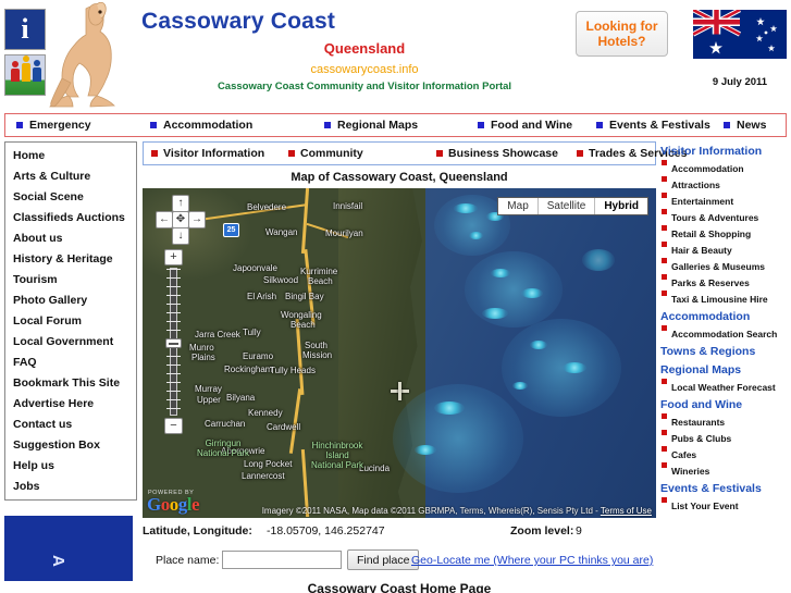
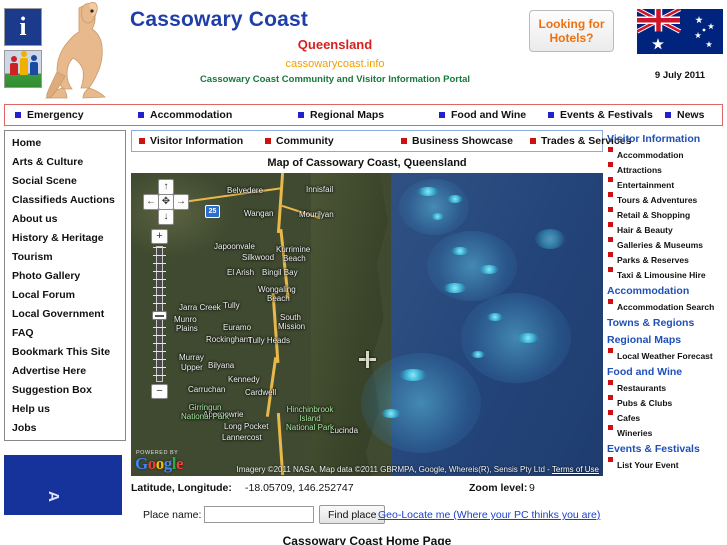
  i
  Cassowary Coast
  Queensland
  cassowarycoast.info
  Cassowary Coast Community and Visitor Information Portal
  Looking for
  Hotels?
  9 July 2011
  Emergency
  Accommodation
  Regional Maps
  Food and Wine
  Events & Festivals
  News
  Home
  Arts & Culture
  Social Scene
  Classifieds Auctions
  About us
  History & Heritage
  Tourism
  Photo Gallery
  Local Forum
  Local Government
  FAQ
  Bookmark This Site
  Advertise Here
- Contact us
  Suggestion Box
  Help us
  Jobs
  Visitor Information
  Community
  Business Showcase
  Trades & Services
  Map of Cassowary Coast, Queensland
  Belvedere
  Innisfail
  Wangan
  Mourilyan
  Japoonvale
  Silkwood
  Kurrimine
  Beach
  El Arish
  Bingil Bay
  Wongaling
  Beach
  Jarra Creek
  Tully
  Munro
  Plains
  Euramo
  South
  Mission
  Rockingham
  Tully Heads
  Murray
  Upper
  Bilyana
  Kennedy
  Carruchan
  Cardwell
  Abergowrie
  Long Pocket
  Lannercost
  Lucinda
  Girringun
  National Park
  Hinchinbrook
  Island
  National Park
  ↑
  ←
  ✥
  →
  ↓
  +
  −
- Map
- Satellite
- Hybrid
  Google
- Imagery ©2011 NASA, Map data ©2011 GBRMPA, Terms, Whereis(R), Sensis Pty Ltd - Terms of Use
+ Imagery ©2011 NASA, Map data ©2011 GBRMPA, Google, Whereis(R), Sensis Pty Ltd - Terms of Use
  Latitude, Longitude:
  -18.05709, 146.252747
  Zoom level:
  9
  Place name:
  Find place
  Geo-Locate me (Where your PC thinks you are)
  Cassowary Coast Home Page
  Visitor Information
  Accommodation
  Attractions
  Entertainment
  Tours & Adventures
  Retail & Shopping
  Hair & Beauty
  Galleries & Museums
  Parks & Reserves
  Taxi & Limousine Hire
  Accommodation
  Accommodation Search
  Towns & Regions
  Regional Maps
  Local Weather Forecast
  Food and Wine
  Restaurants
  Pubs & Clubs
  Cafes
  Wineries
  Events & Festivals
  List Your Event
